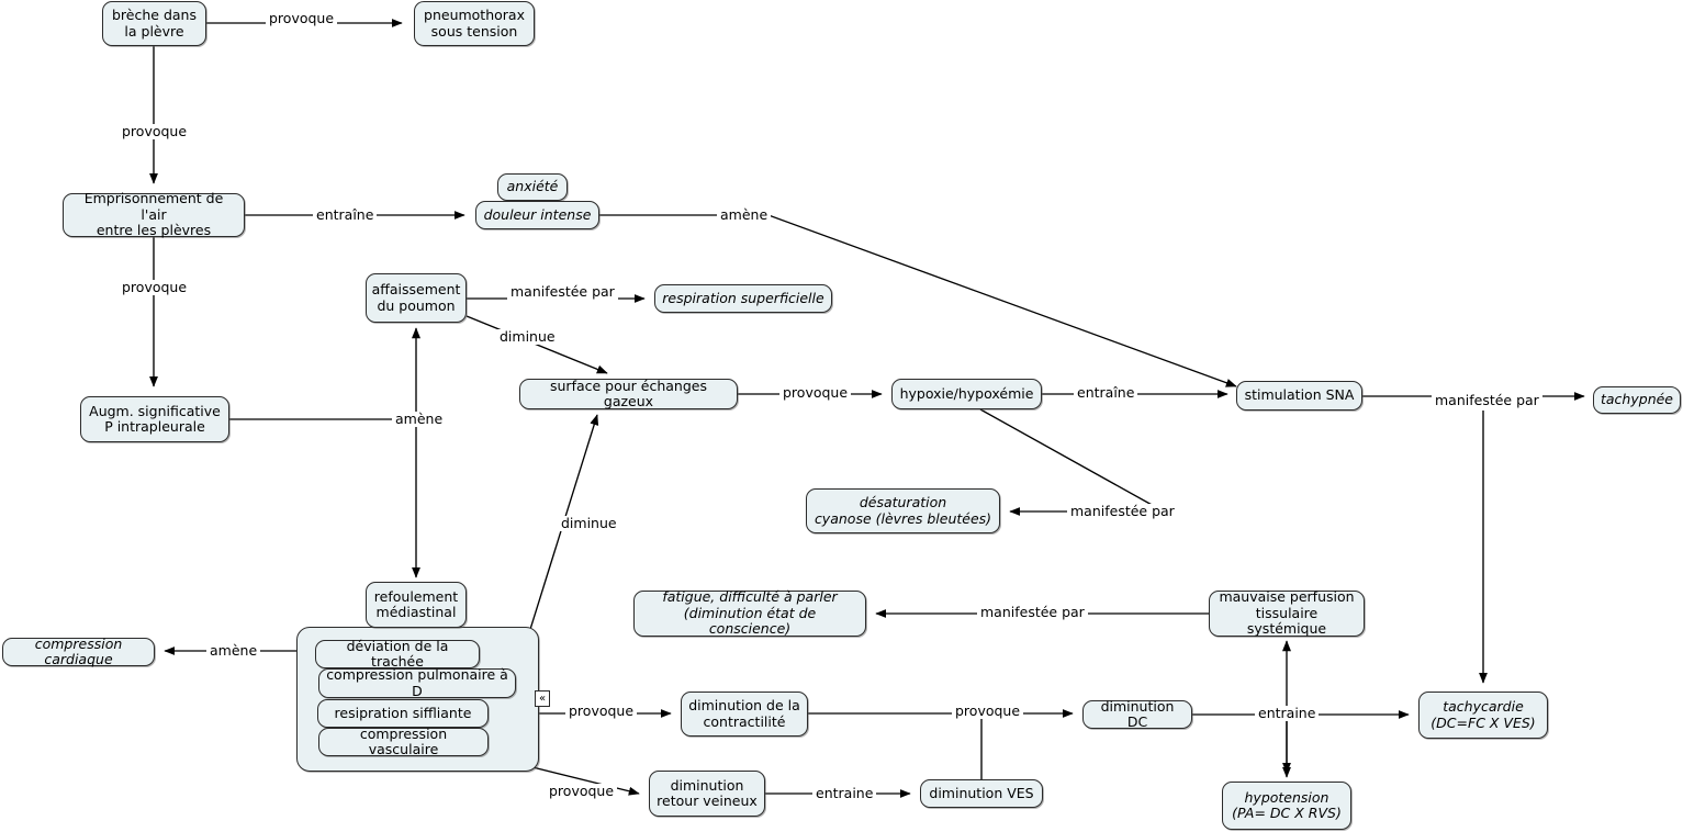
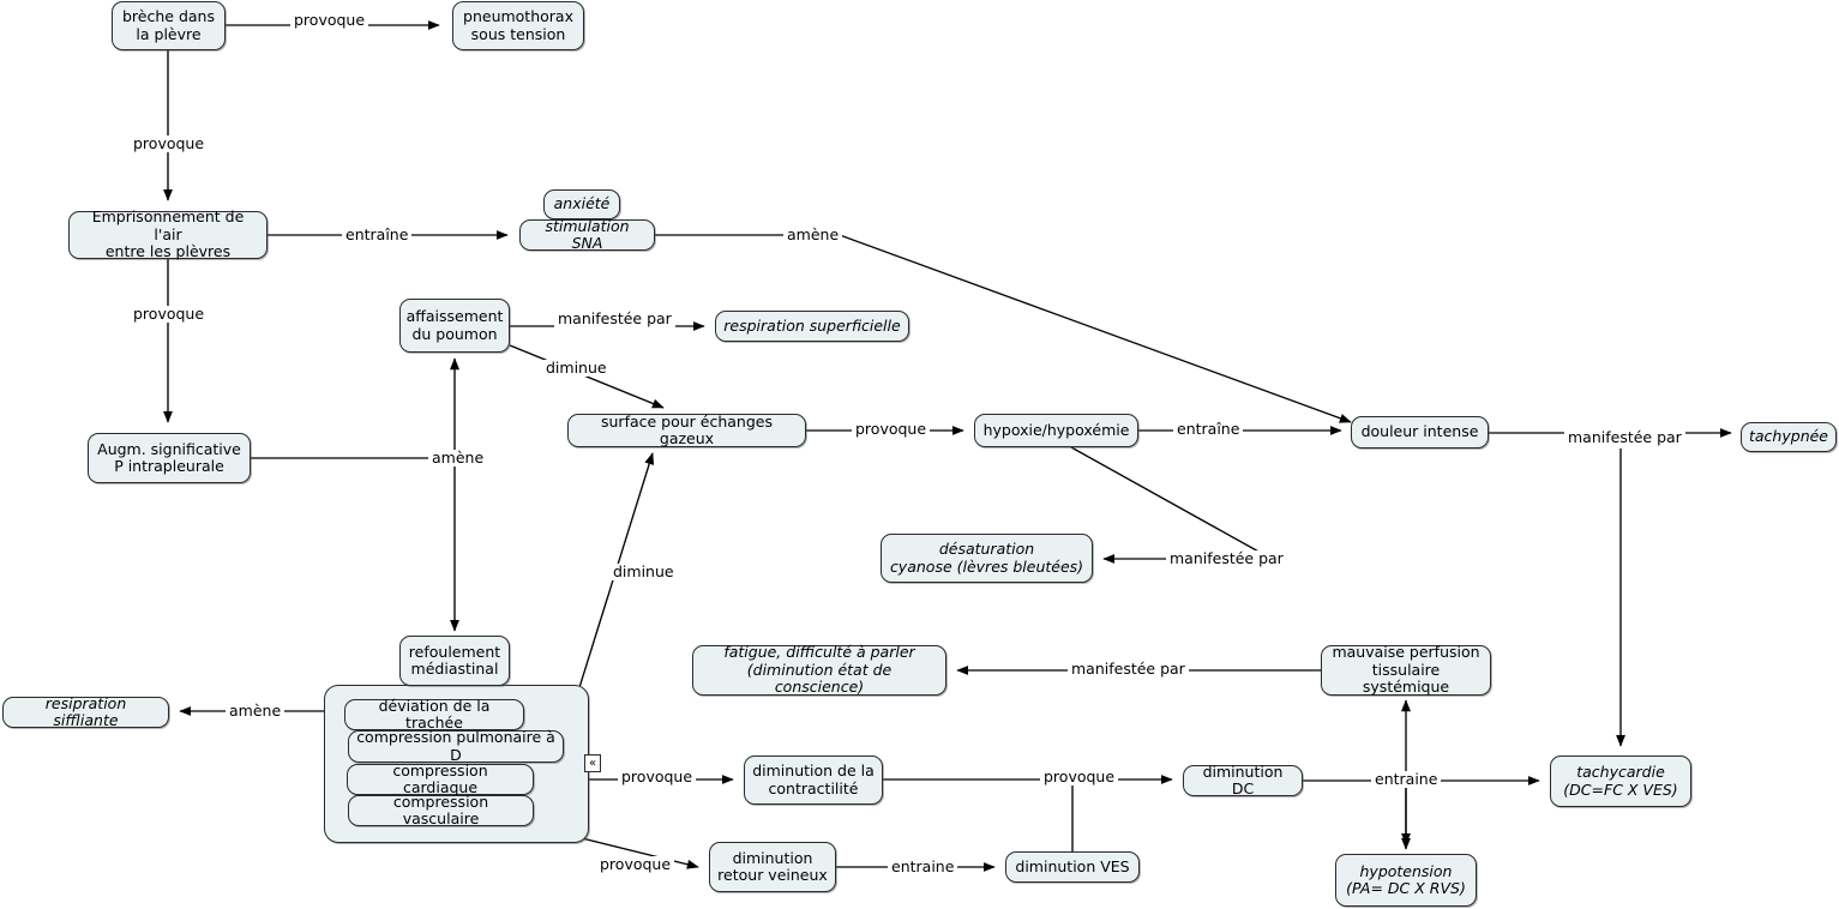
  «
  brèche dans
  la plèvre
  pneumothorax
  sous tension
  Emprisonnement de l'air
  entre les plèvres
  anxiété
- douleur intense
+ stimulation SNA
  affaissement
  du poumon
  respiration superficielle
  Augm. significative
  P intrapleurale
  surface pour échanges gazeux
  hypoxie/hypoxémie
- stimulation SNA
+ douleur intense
  tachypnée
  désaturation
  cyanose (lèvres bleutées)
  refoulement
  médiastinal
  fatigue, difficulté à parler
  (diminution état de conscience)
  mauvaise perfusion
  tissulaire systémique
  tachycardie
  (DC=FC X VES)
- compression cardiaque
+ resipration siffliante
  déviation de la trachée
  compression pulmonaire à D
- resipration siffliante
+ compression cardiaque
  compression vasculaire
  diminution de la
  contractilité
  diminution DC
  diminution
  retour veineux
  diminution VES
  hypotension
  (PA= DC X RVS)
  provoque
  provoque
  entraîne
  amène
  provoque
  manifestée par
  diminue
  amène
  provoque
  entraîne
  manifestée par
  manifestée par
  diminue
  manifestée par
  amène
  provoque
  provoque
  entraine
  provoque
  entraine
